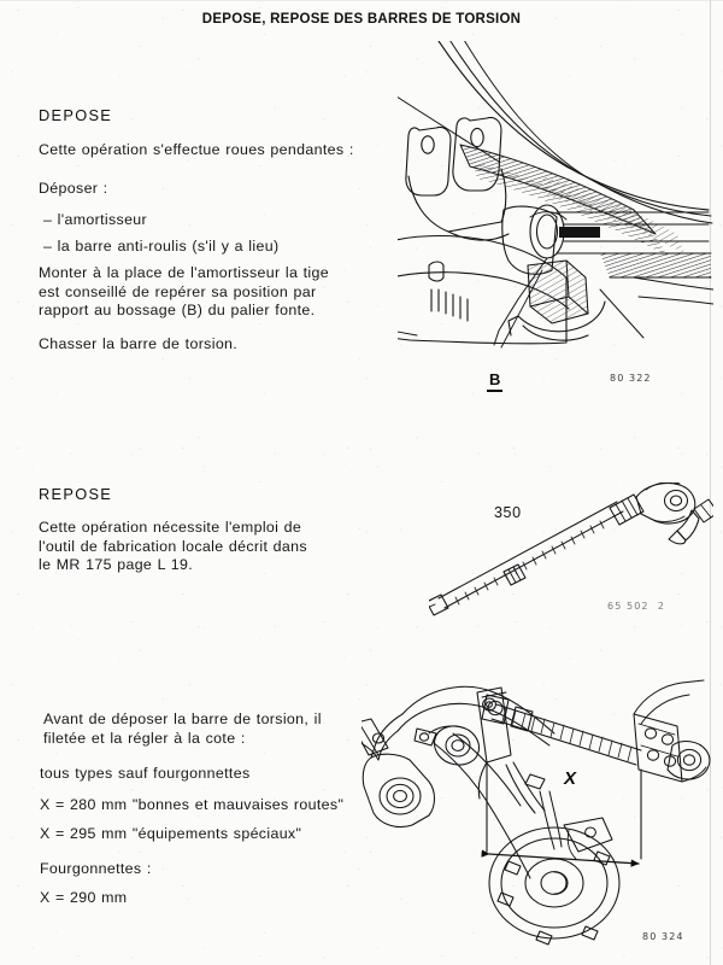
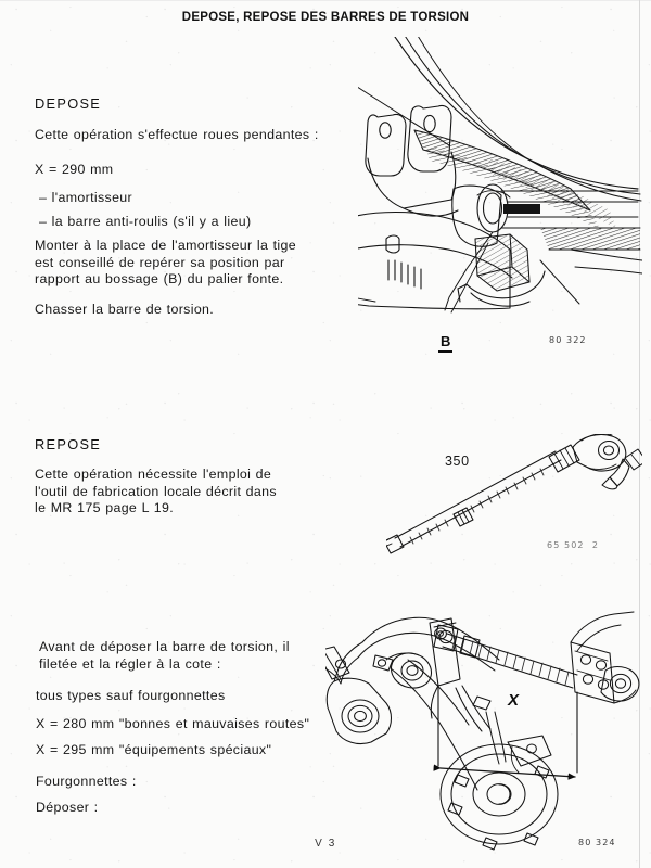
  DEPOSE, REPOSE DES BARRES DE TORSION
  B
  80 322
  350
  65 502 2
  X
  80 324
  DEPOSE
  Cette opération s'effectue roues pendantes :
- Déposer :
+ X = 290 mm
  – l'amortisseur
  – la barre anti-roulis (s'il y a lieu)
  Monter à la place de l'amortisseur la tige
  est conseillé de repérer sa position par
  rapport au bossage (B) du palier fonte.
  Chasser la barre de torsion.
  REPOSE
  Cette opération nécessite l'emploi de
  l'outil de fabrication locale décrit dans
  le MR 175 page L 19.
  Avant de déposer la barre de torsion, il
  filetée et la régler à la cote :
  tous types sauf fourgonnettes
  X = 280 mm "bonnes et mauvaises routes"
  X = 295 mm "équipements spéciaux"
  Fourgonnettes :
- X = 290 mm
+ Déposer :
+ V 3
